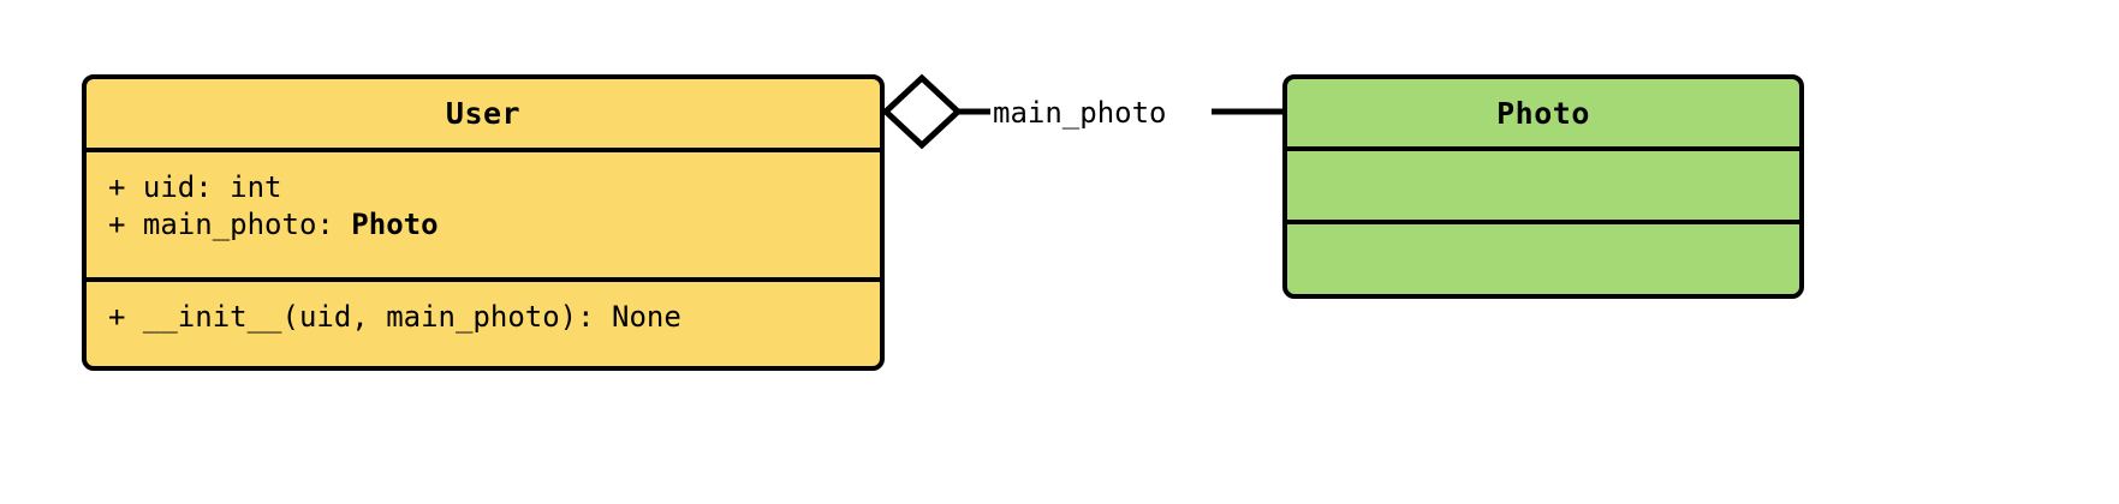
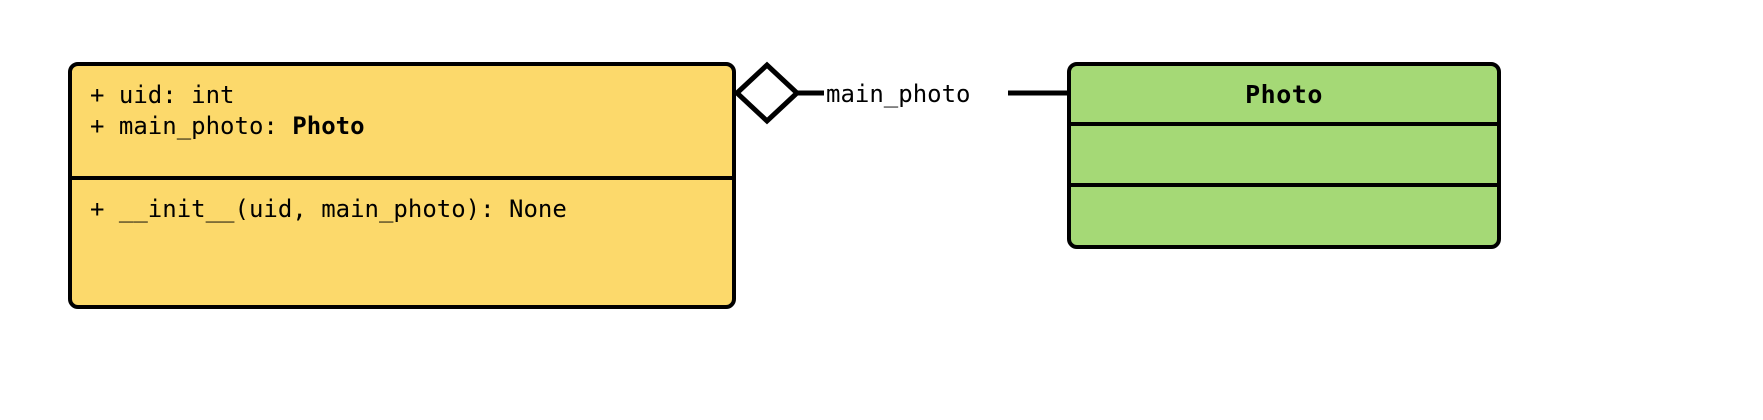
- User
  + uid: int
  + main_photo: Photo
  + __init__(uid, main_photo): None
  Photo
  main_photo
